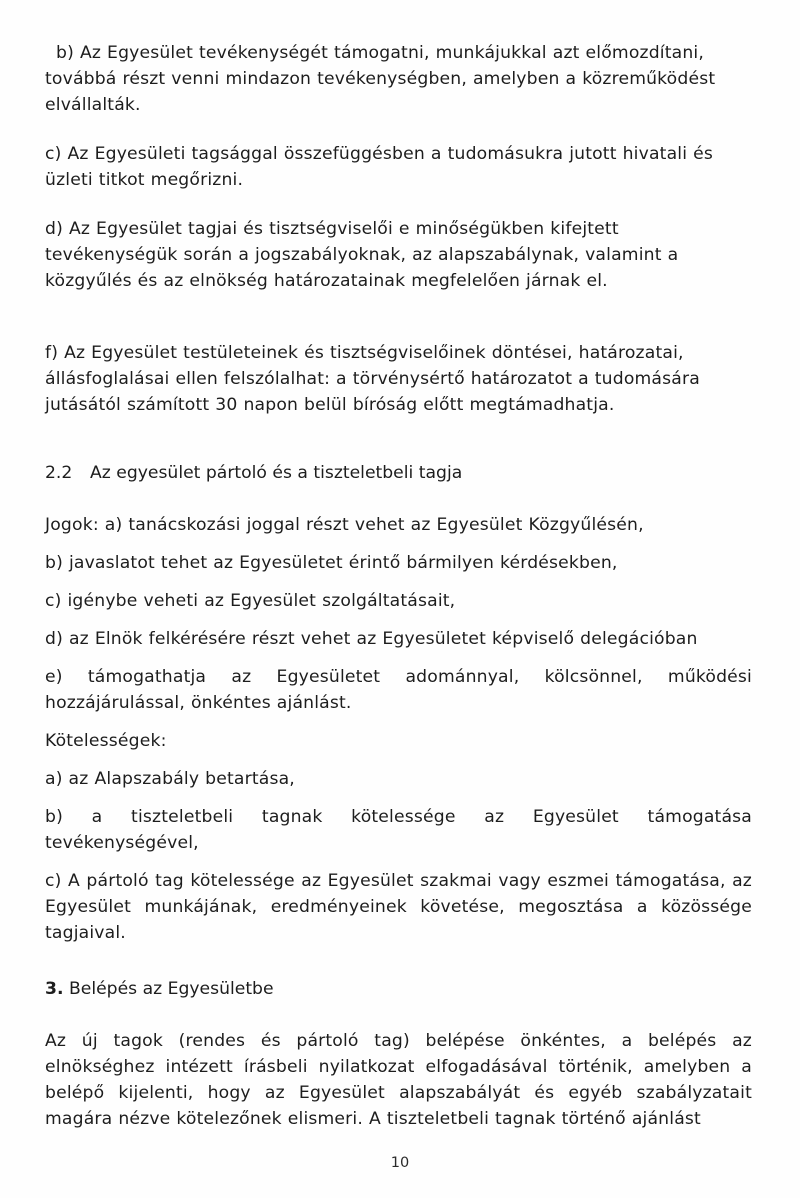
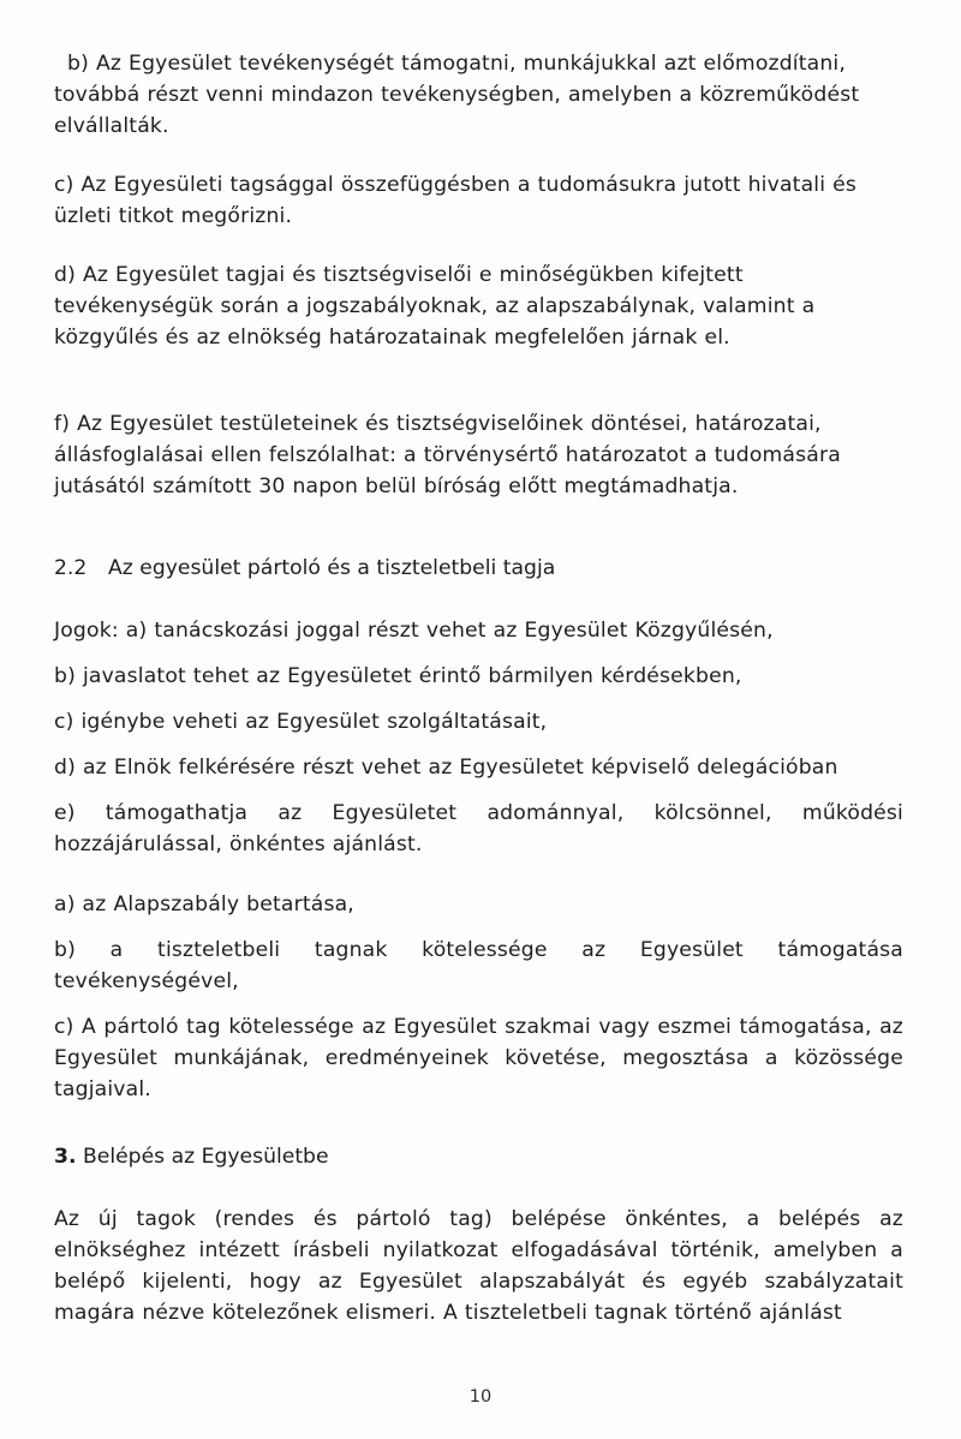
  b) Az Egyesület tevékenységét támogatni, munkájukkal azt előmozdítani, továbbá részt venni mindazon tevékenységben, amelyben a közreműködést elvállalták.
  c) Az Egyesületi tagsággal összefüggésben a tudomásukra jutott hivatali és üzleti titkot megőrizni.
  d) Az Egyesület tagjai és tisztségviselői e minőségükben kifejtett tevékenységük során a jogszabályoknak, az alapszabálynak, valamint a közgyűlés és az elnökség határozatainak megfelelően járnak el.
  f) Az Egyesület testületeinek és tisztségviselőinek döntései, határozatai, állásfoglalásai ellen felszólalhat: a törvénysértő határozatot a tudomására jutásától számított 30 napon belül bíróság előtt megtámadhatja.
  2.2 Az egyesület pártoló és a tiszteletbeli tagja
  Jogok: a) tanácskozási joggal részt vehet az Egyesület Közgyűlésén,
  b) javaslatot tehet az Egyesületet érintő bármilyen kérdésekben,
  c) igénybe veheti az Egyesület szolgáltatásait,
  d) az Elnök felkérésére részt vehet az Egyesületet képviselő delegációban
  e) támogathatja az Egyesületet adománnyal, kölcsönnel, működési hozzájárulással, önkéntes ajánlást.
- Kötelességek:
  a) az Alapszabály betartása,
  b) a tiszteletbeli tagnak kötelessége az Egyesület támogatása tevékenységével,
  c) A pártoló tag kötelessége az Egyesület szakmai vagy eszmei támogatása, az Egyesület munkájának, eredményeinek követése, megosztása a közössége tagjaival.
  3. Belépés az Egyesületbe
  Az új tagok (rendes és pártoló tag) belépése önkéntes, a belépés az elnökséghez intézett írásbeli nyilatkozat elfogadásával történik, amelyben a belépő kijelenti, hogy az Egyesület alapszabályát és egyéb szabályzatait magára nézve kötelezőnek elismeri. A tiszteletbeli tagnak történő ajánlást
  10
